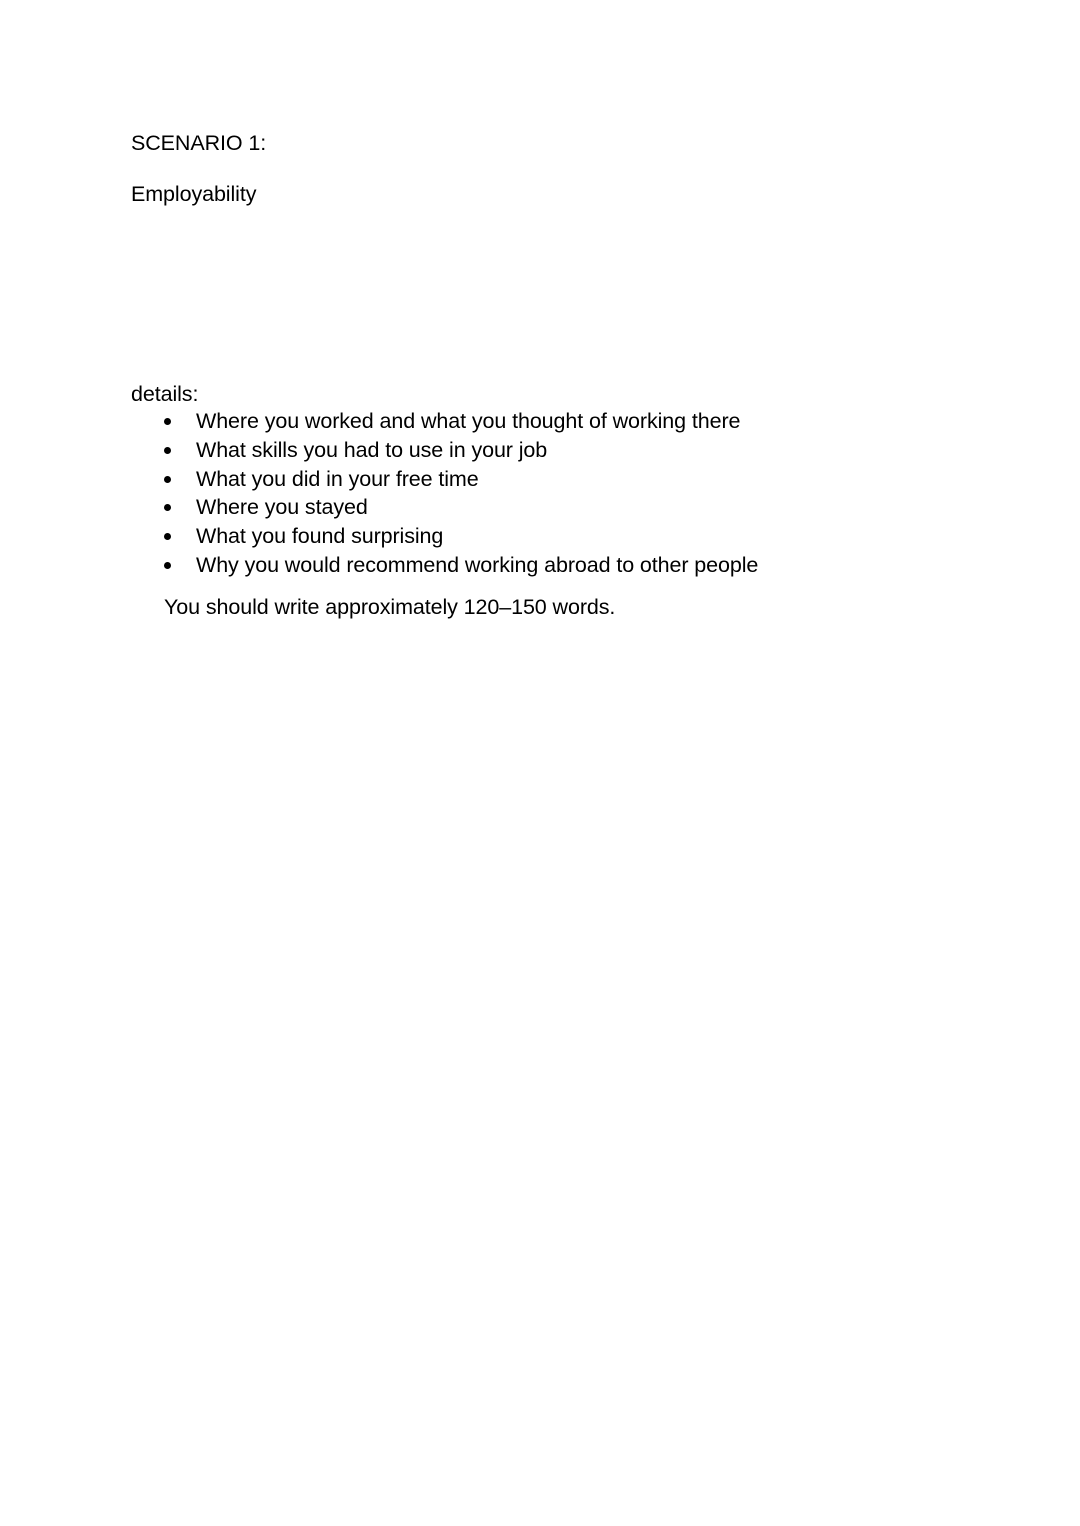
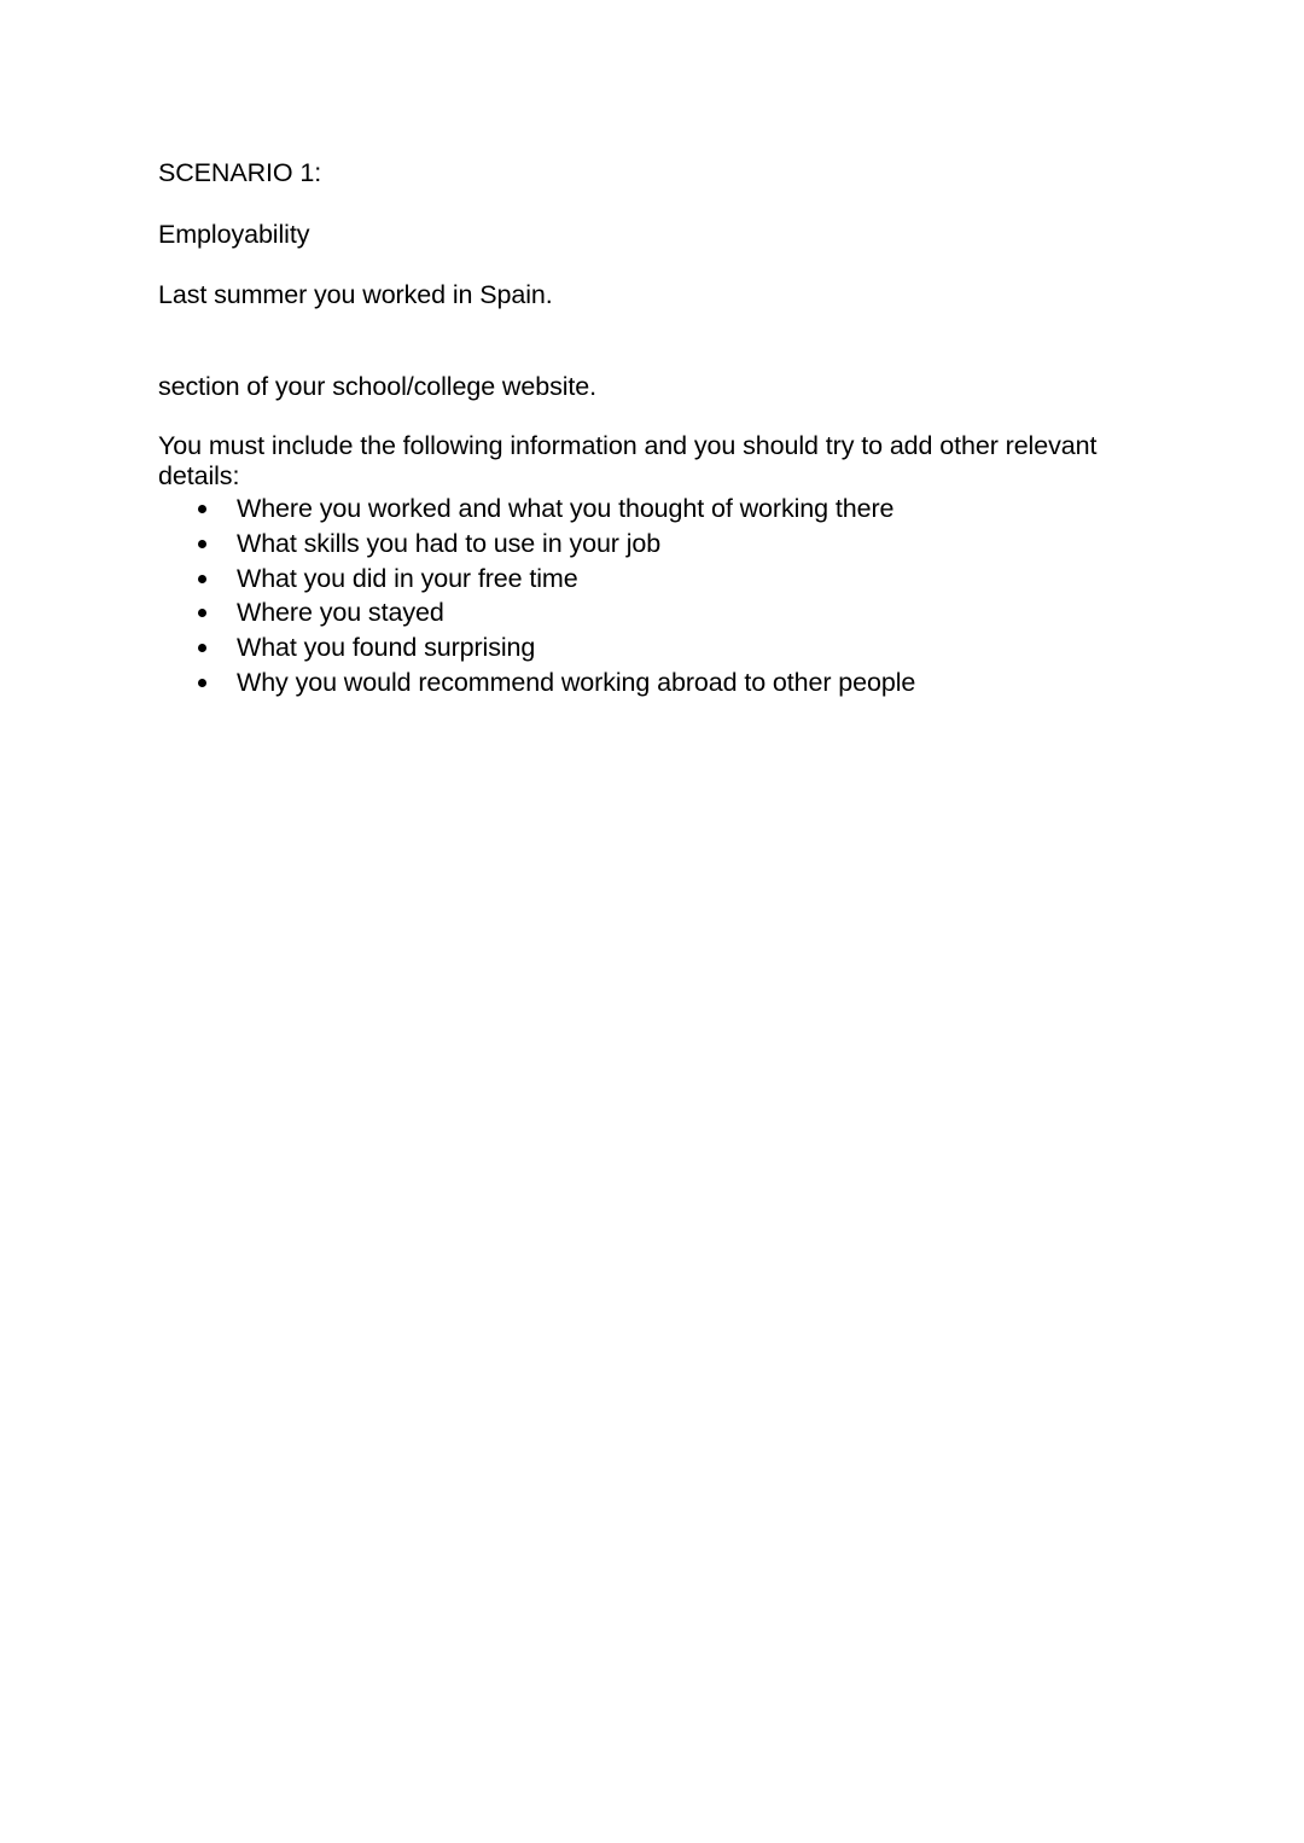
  SCENARIO 1:
  Employability
+ Last summer you worked in Spain.
+ section of your school/college website.
+ You must include the following information and you should try to add other relevant
  details:
  Where you worked and what you thought of working there
  What skills you had to use in your job
  What you did in your free time
  Where you stayed
  What you found surprising
  Why you would recommend working abroad to other people
- You should write approximately 120–150 words.
